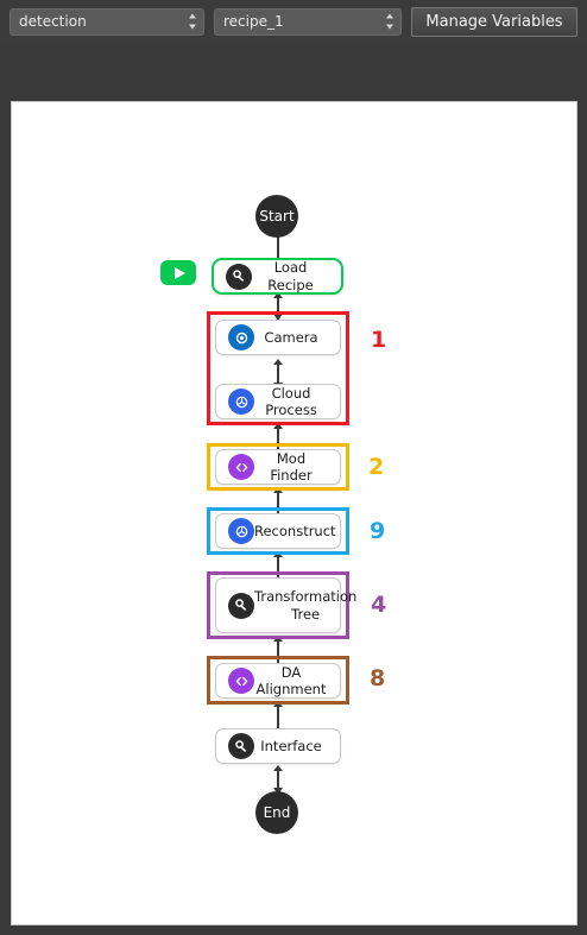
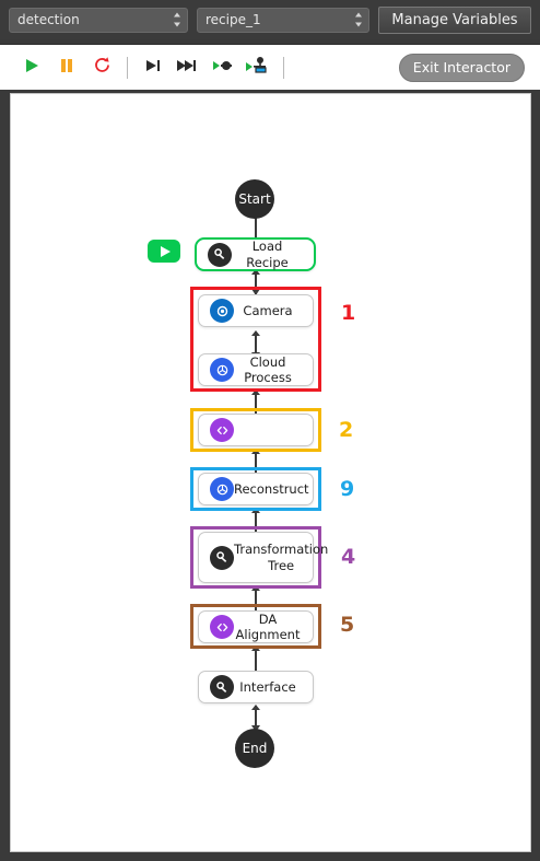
  detection
  recipe_1
  Manage Variables
+ Exit Interactor
  1
  2
  9
  4
- 8
+ 5
  Start
  Load Recipe
  Camera
  Cloud Process
- Mod Finder
  Reconstruct
  Transformation
  Tree
  DA Alignment
  Interface
  End
